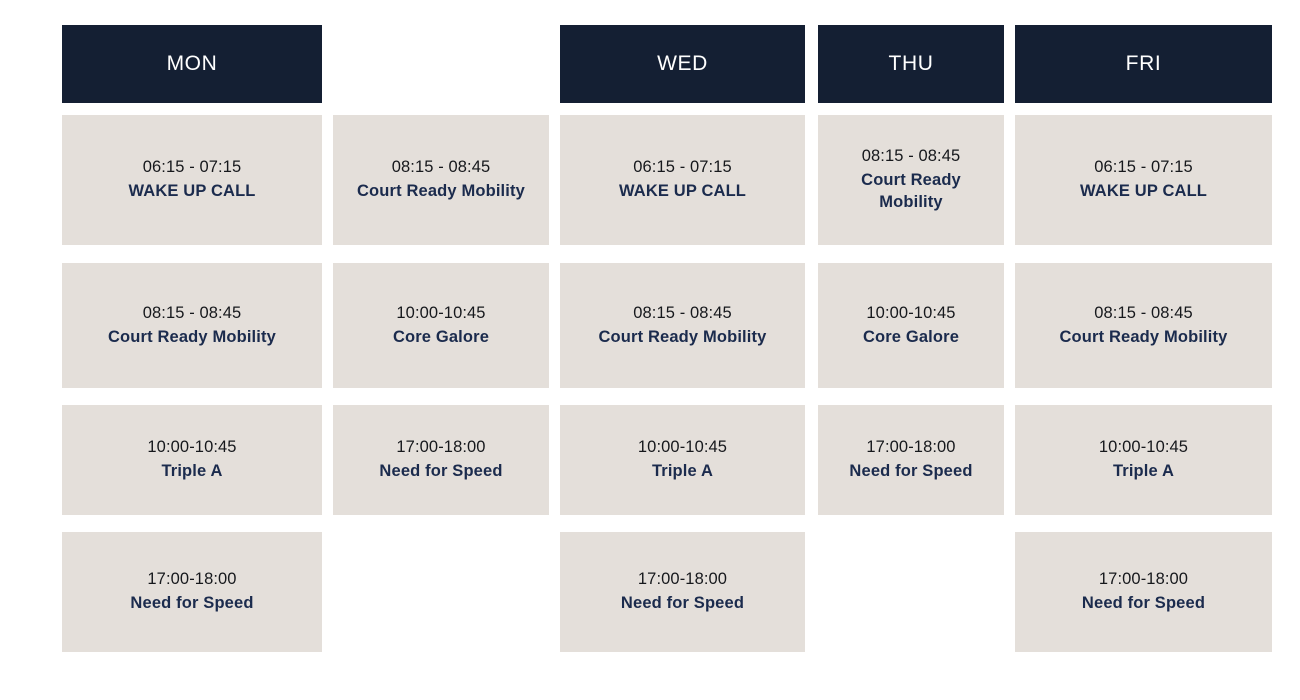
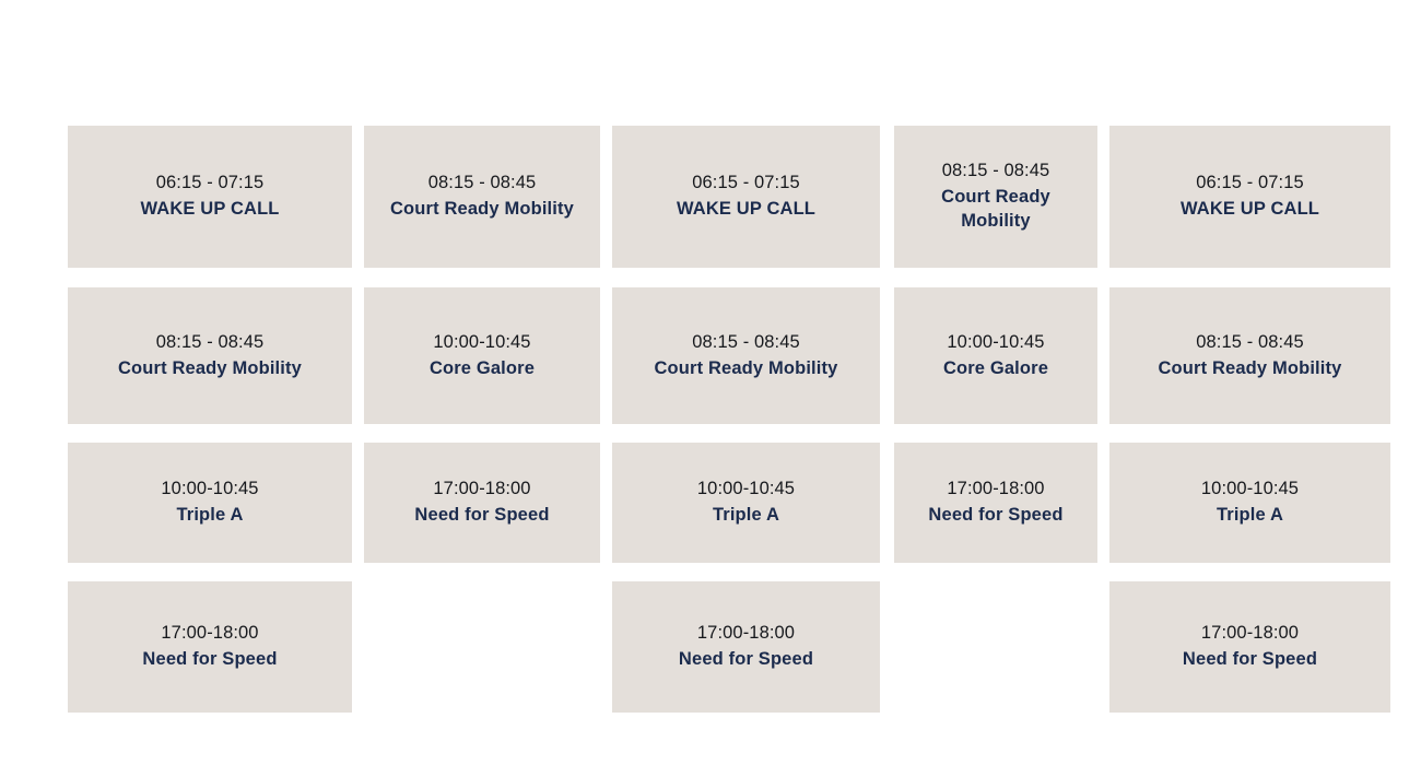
- MON
- WED
- THU
- FRI
  06:15 - 07:15
  WAKE UP CALL
  08:15 - 08:45
  Court Ready Mobility
  06:15 - 07:15
  WAKE UP CALL
  08:15 - 08:45
  Court Ready Mobility
  06:15 - 07:15
  WAKE UP CALL
  08:15 - 08:45
  Court Ready Mobility
  10:00-10:45
  Core Galore
  08:15 - 08:45
  Court Ready Mobility
  10:00-10:45
  Core Galore
  08:15 - 08:45
  Court Ready Mobility
  10:00-10:45
  Triple A
  17:00-18:00
  Need for Speed
  10:00-10:45
  Triple A
  17:00-18:00
  Need for Speed
  10:00-10:45
  Triple A
  17:00-18:00
  Need for Speed
  17:00-18:00
  Need for Speed
  17:00-18:00
  Need for Speed
